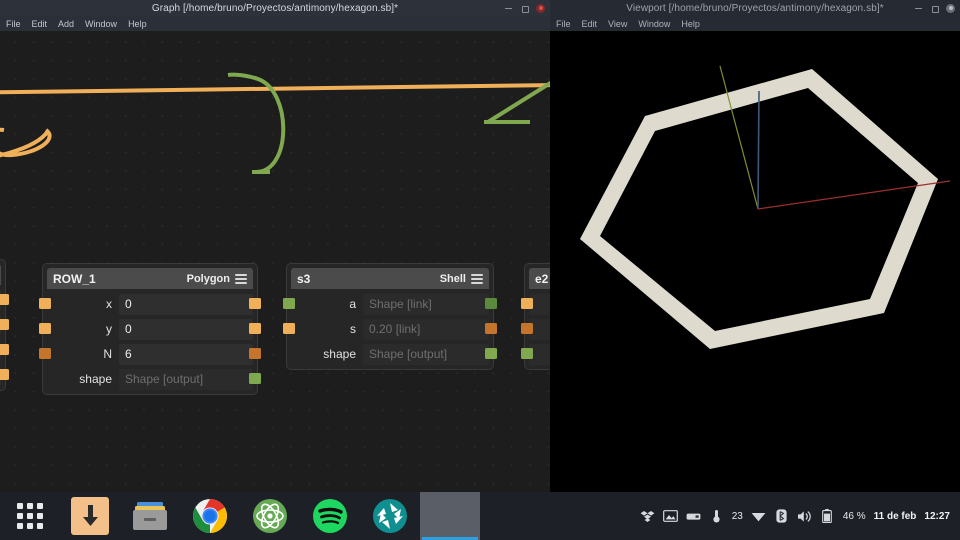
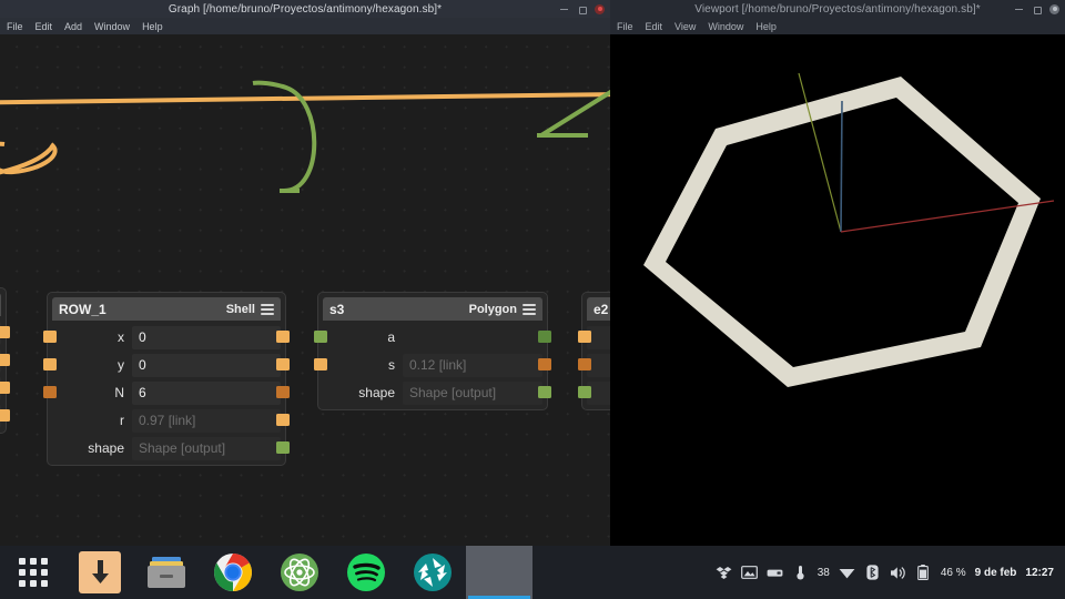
  Graph [/home/bruno/Proyectos/antimony/hexagon.sb]*
  File
  Edit
  Add
  Window
  Help
  ROW_1
- Polygon
+ Shell
  x
  0
  y
  0
  N
  6
+ r
+ 0.97 [link]
  shape
  Shape [output]
  s3
- Shell
+ Polygon
  a
- Shape [link]
  s
- 0.20 [link]
+ 0.12 [link]
  shape
  Shape [output]
  e2
  Viewport [/home/bruno/Proyectos/antimony/hexagon.sb]*
  File
  Edit
  View
  Window
  Help
- 23
+ 38
  46 %
- 11 de feb
+ 9 de feb
  12:27
